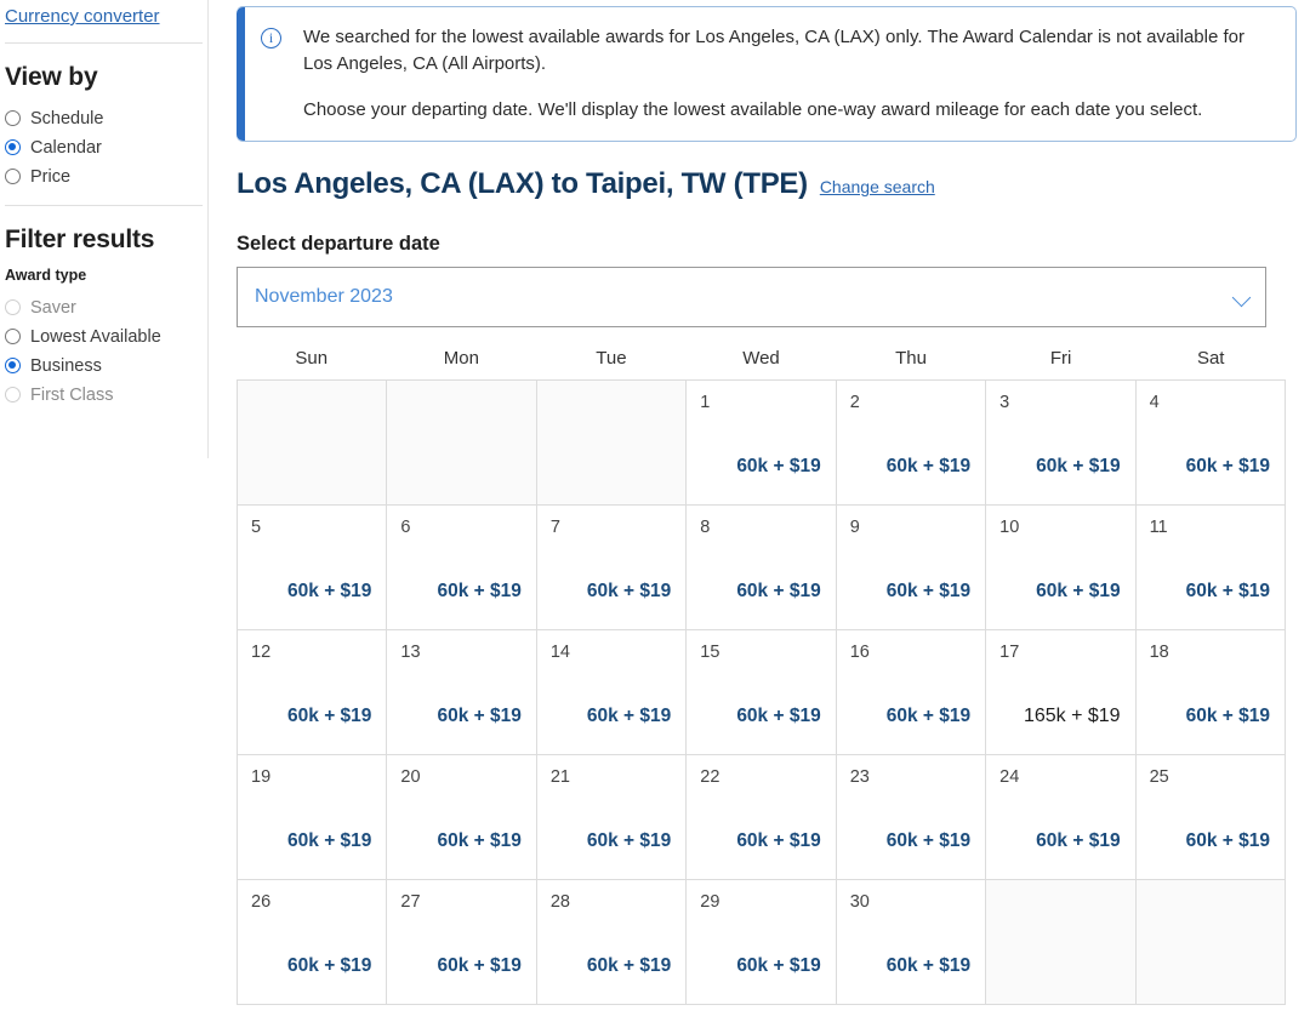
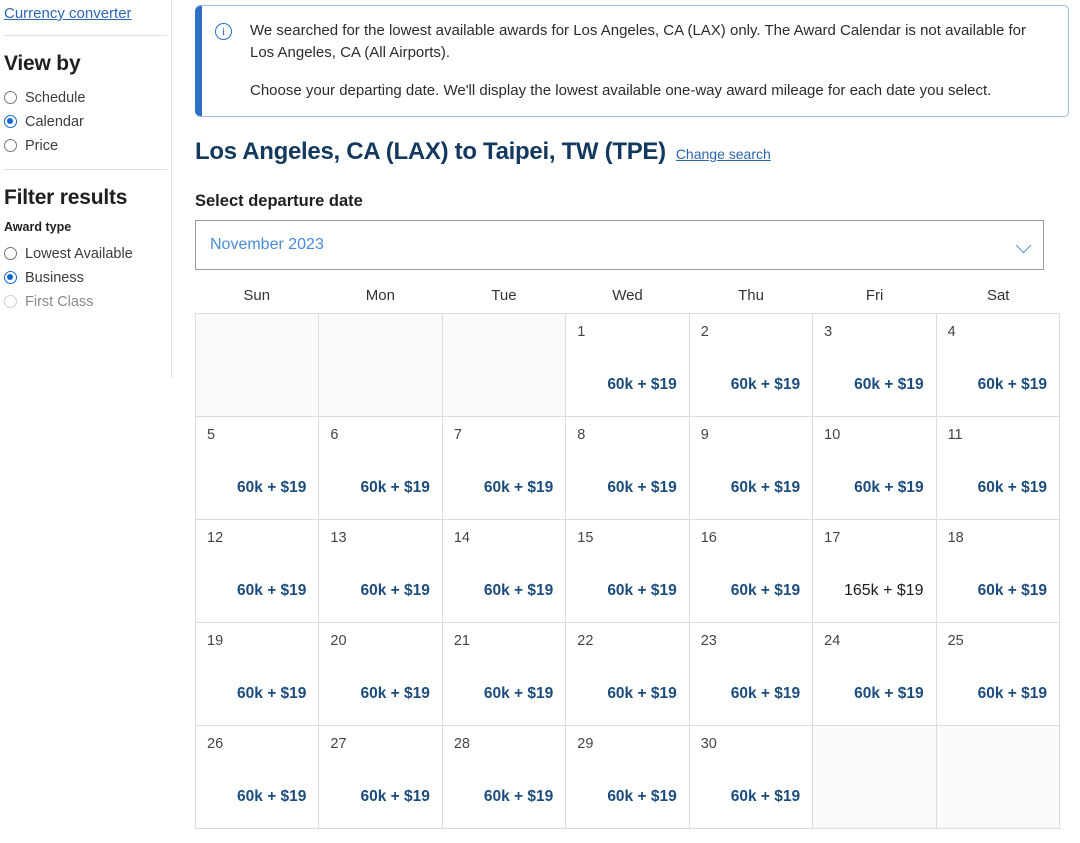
  Currency converter
  View by
  Schedule
  Calendar
  Price
  Filter results
  Award type
- Saver
  Lowest Available
  Business
  First Class
  i
  We searched for the lowest available awards for Los Angeles, CA (LAX) only. The Award Calendar is not available for Los Angeles, CA (All Airports).
  Choose your departing date. We'll display the lowest available one-way award mileage for each date you select.
  Los Angeles, CA (LAX) to Taipei, TW (TPE)
  Change search
  Select departure date
  November 2023
  Sun
  Mon
  Tue
  Wed
  Thu
  Fri
  Sat
  1
  60k + $19
  2
  60k + $19
  3
  60k + $19
  4
  60k + $19
  5
  60k + $19
  6
  60k + $19
  7
  60k + $19
  8
  60k + $19
  9
  60k + $19
  10
  60k + $19
  11
  60k + $19
  12
  60k + $19
  13
  60k + $19
  14
  60k + $19
  15
  60k + $19
  16
  60k + $19
  17
  165k + $19
  18
  60k + $19
  19
  60k + $19
  20
  60k + $19
  21
  60k + $19
  22
  60k + $19
  23
  60k + $19
  24
  60k + $19
  25
  60k + $19
  26
  60k + $19
  27
  60k + $19
  28
  60k + $19
  29
  60k + $19
  30
  60k + $19
